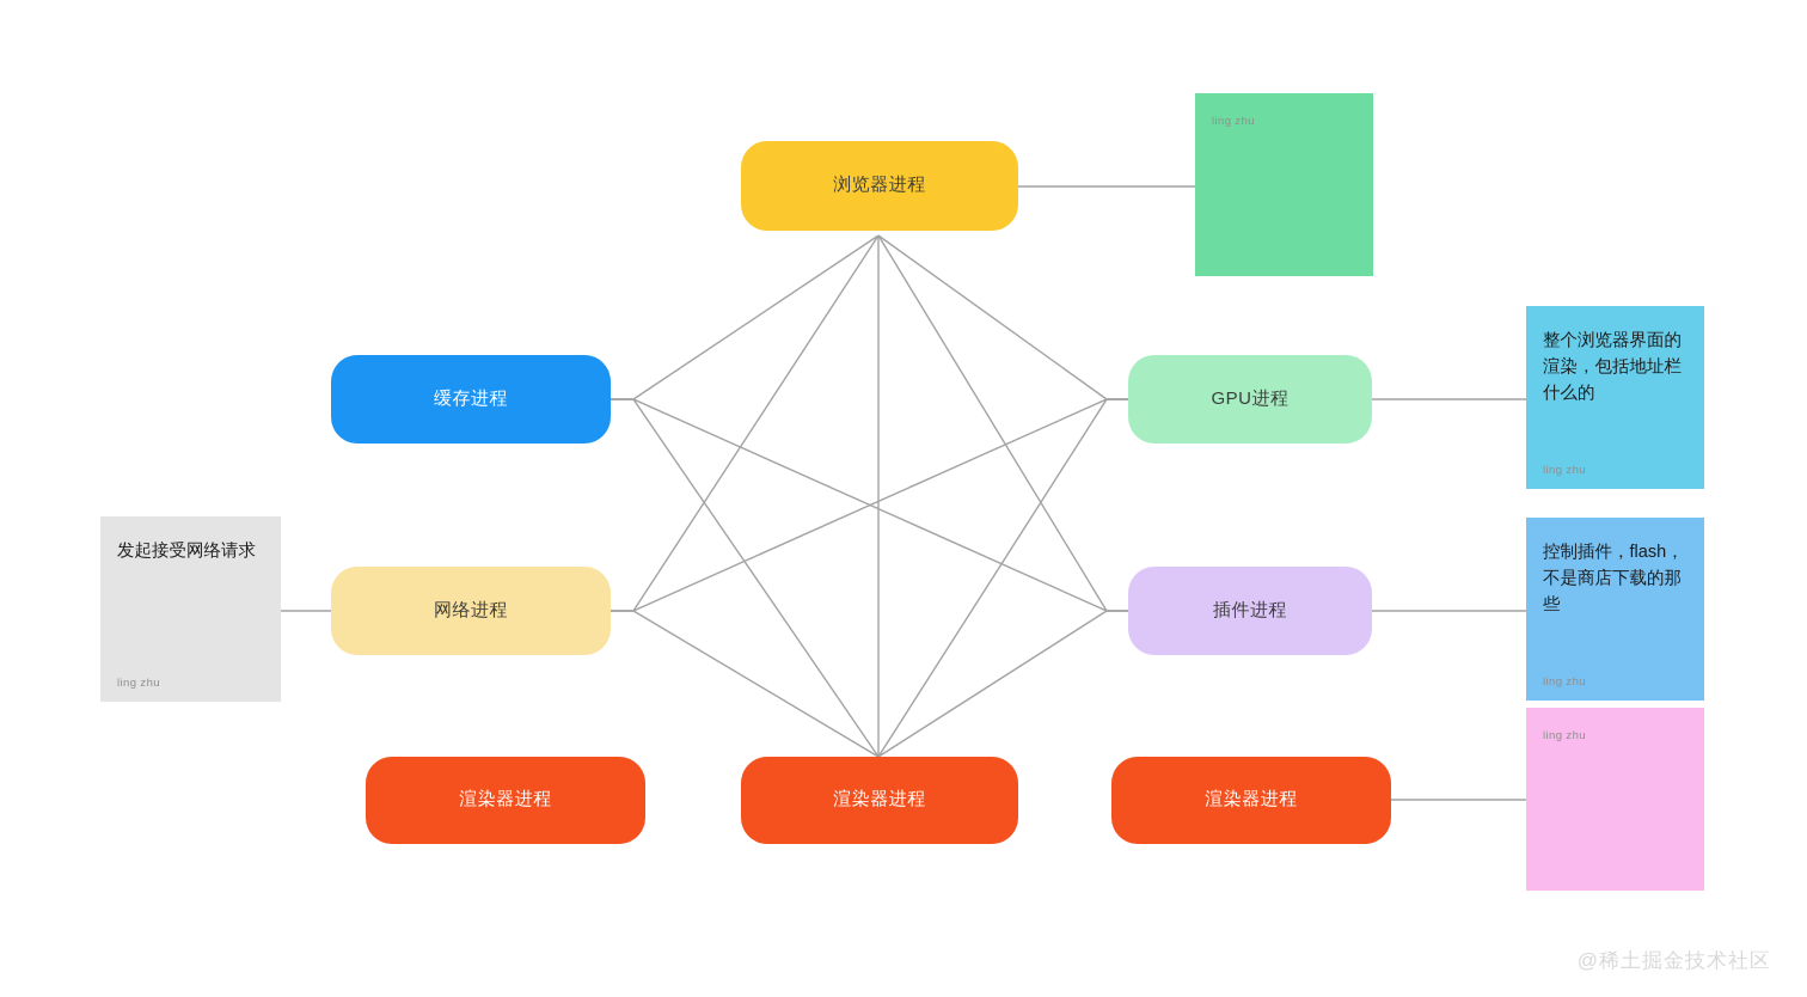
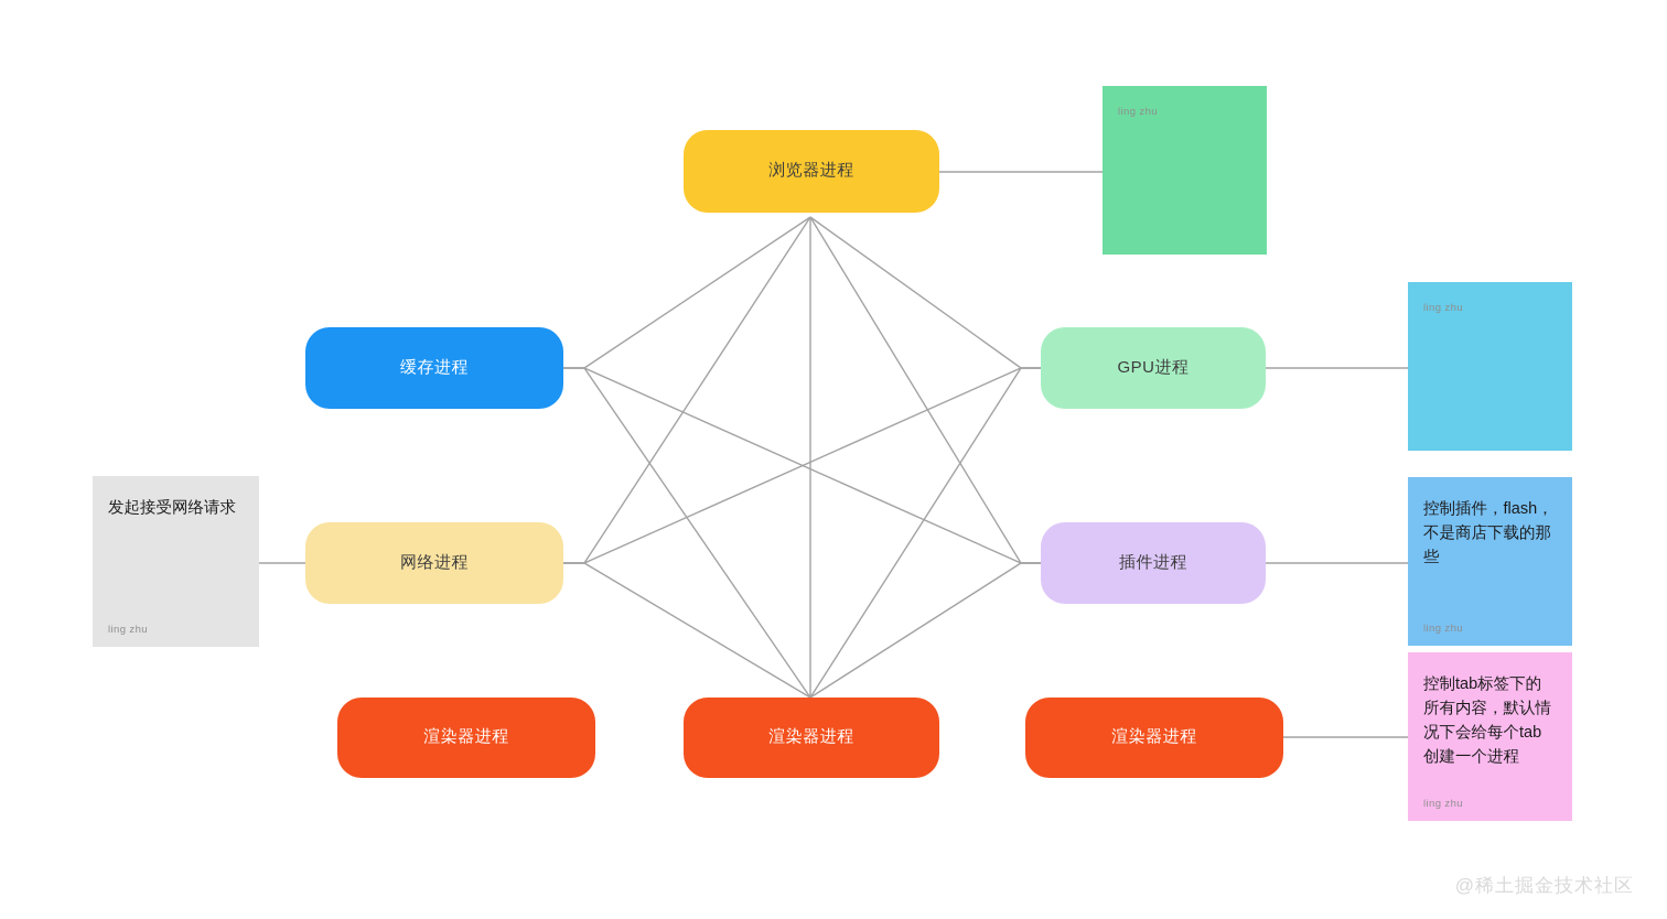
  浏览器进程
  缓存进程
  网络进程
  GPU进程
  插件进程
  渲染器进程
  渲染器进程
  渲染器进程
  发起接受网络请求
  ling zhu
  ling zhu
- 整个浏览器界面的渲染，包括地址栏什么的
  ling zhu
  控制插件，flash，不是商店下载的那些
  ling zhu
+ 控制tab标签下的所有内容，默认情况下会给每个tab创建一个进程
  ling zhu
  @稀土掘金技术社区
